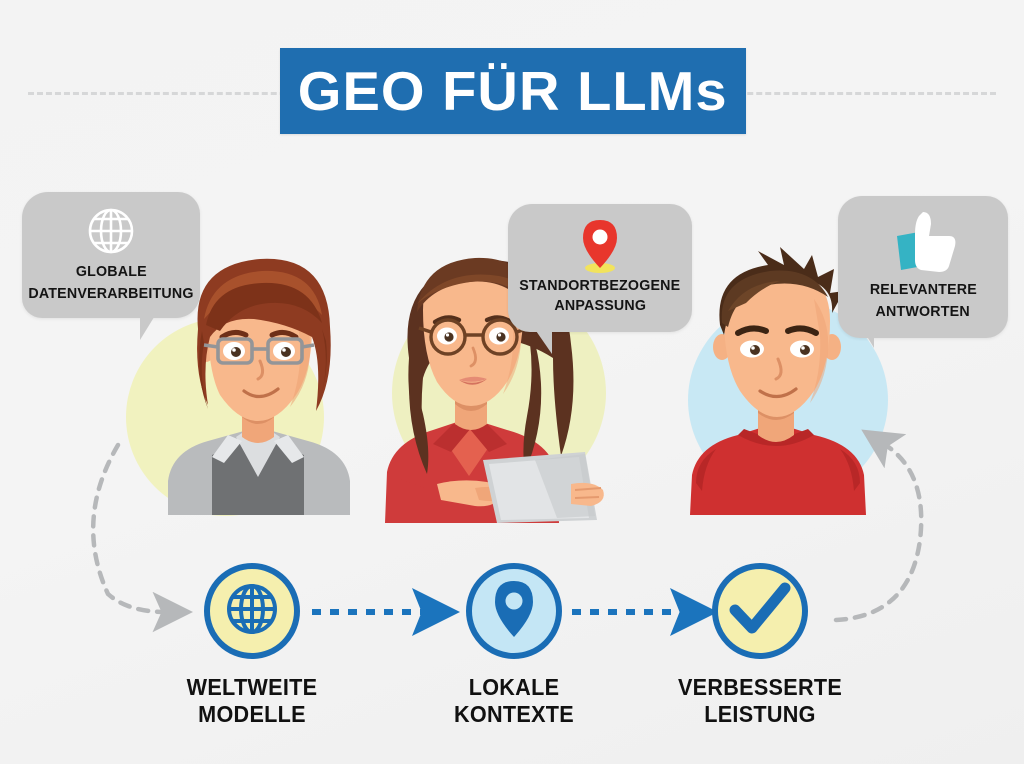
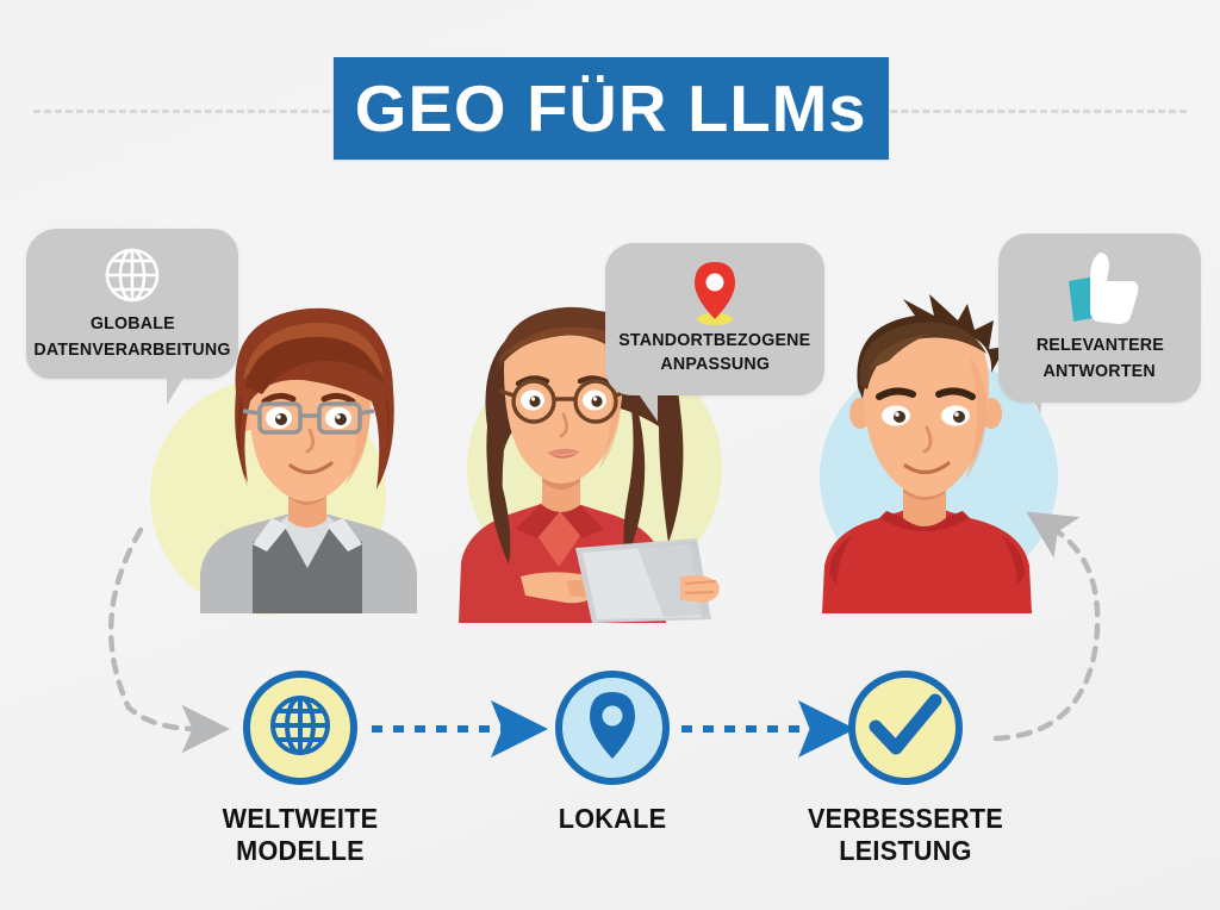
  GEO FÜR LLMs
  GLOBALE
  DATENVERARBEITUNG
  STANDORTBEZOGENE
  ANPASSUNG
  RELEVANTERE
  ANTWORTEN
  WELTWEITE
  MODELLE
  LOKALE
- KONTEXTE
  VERBESSERTE
  LEISTUNG
